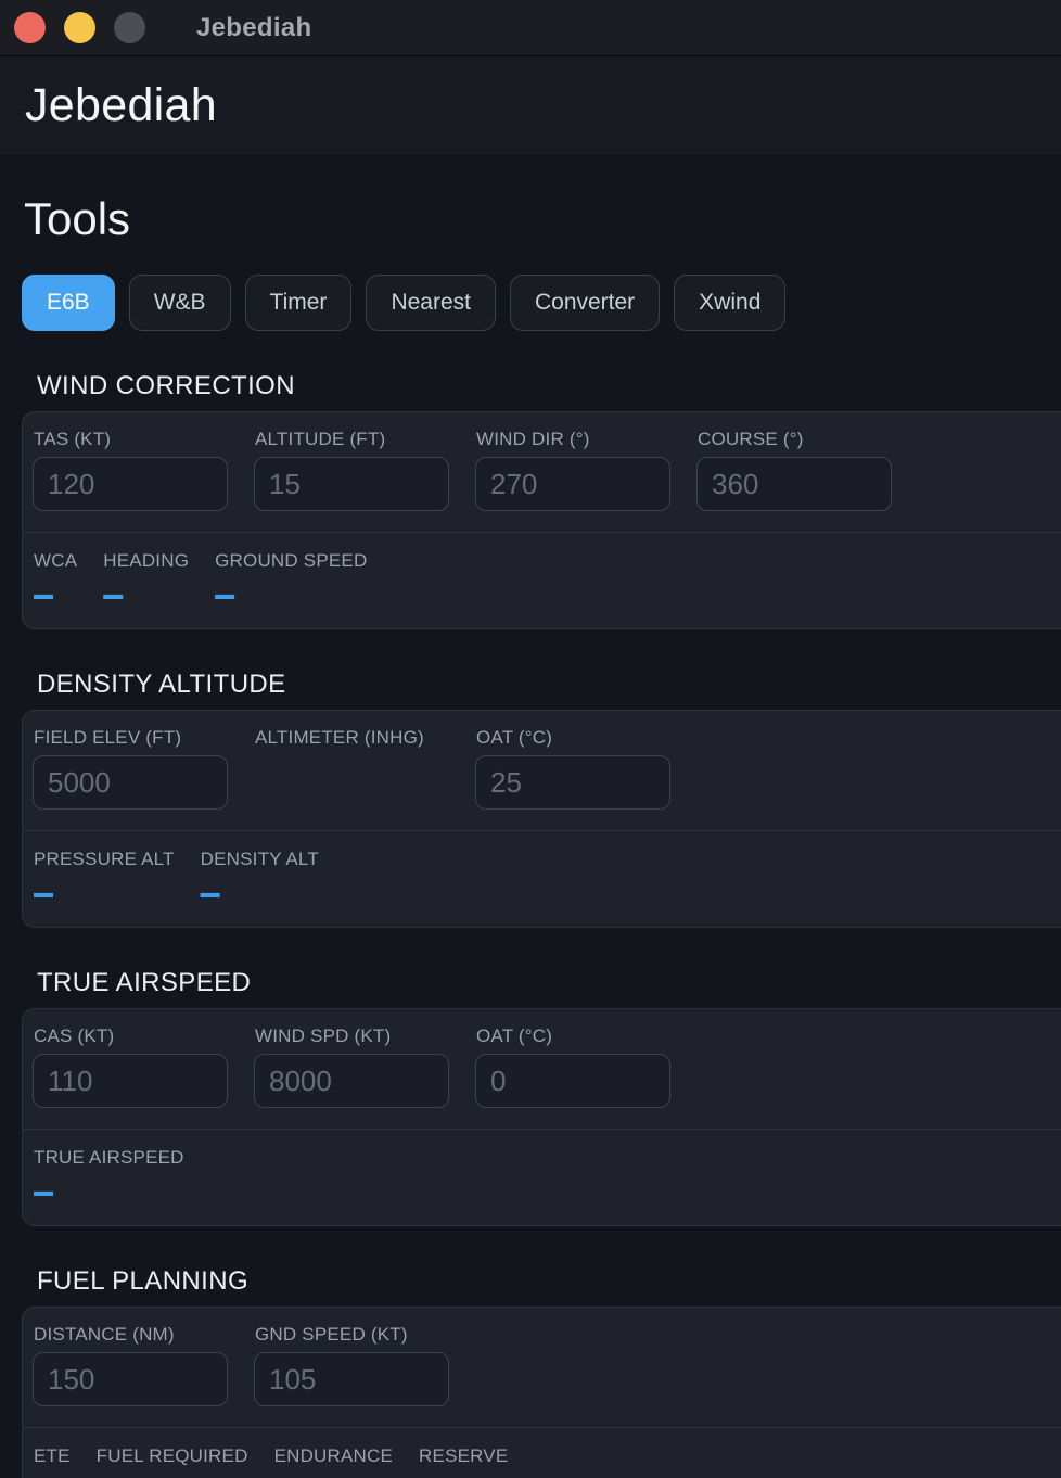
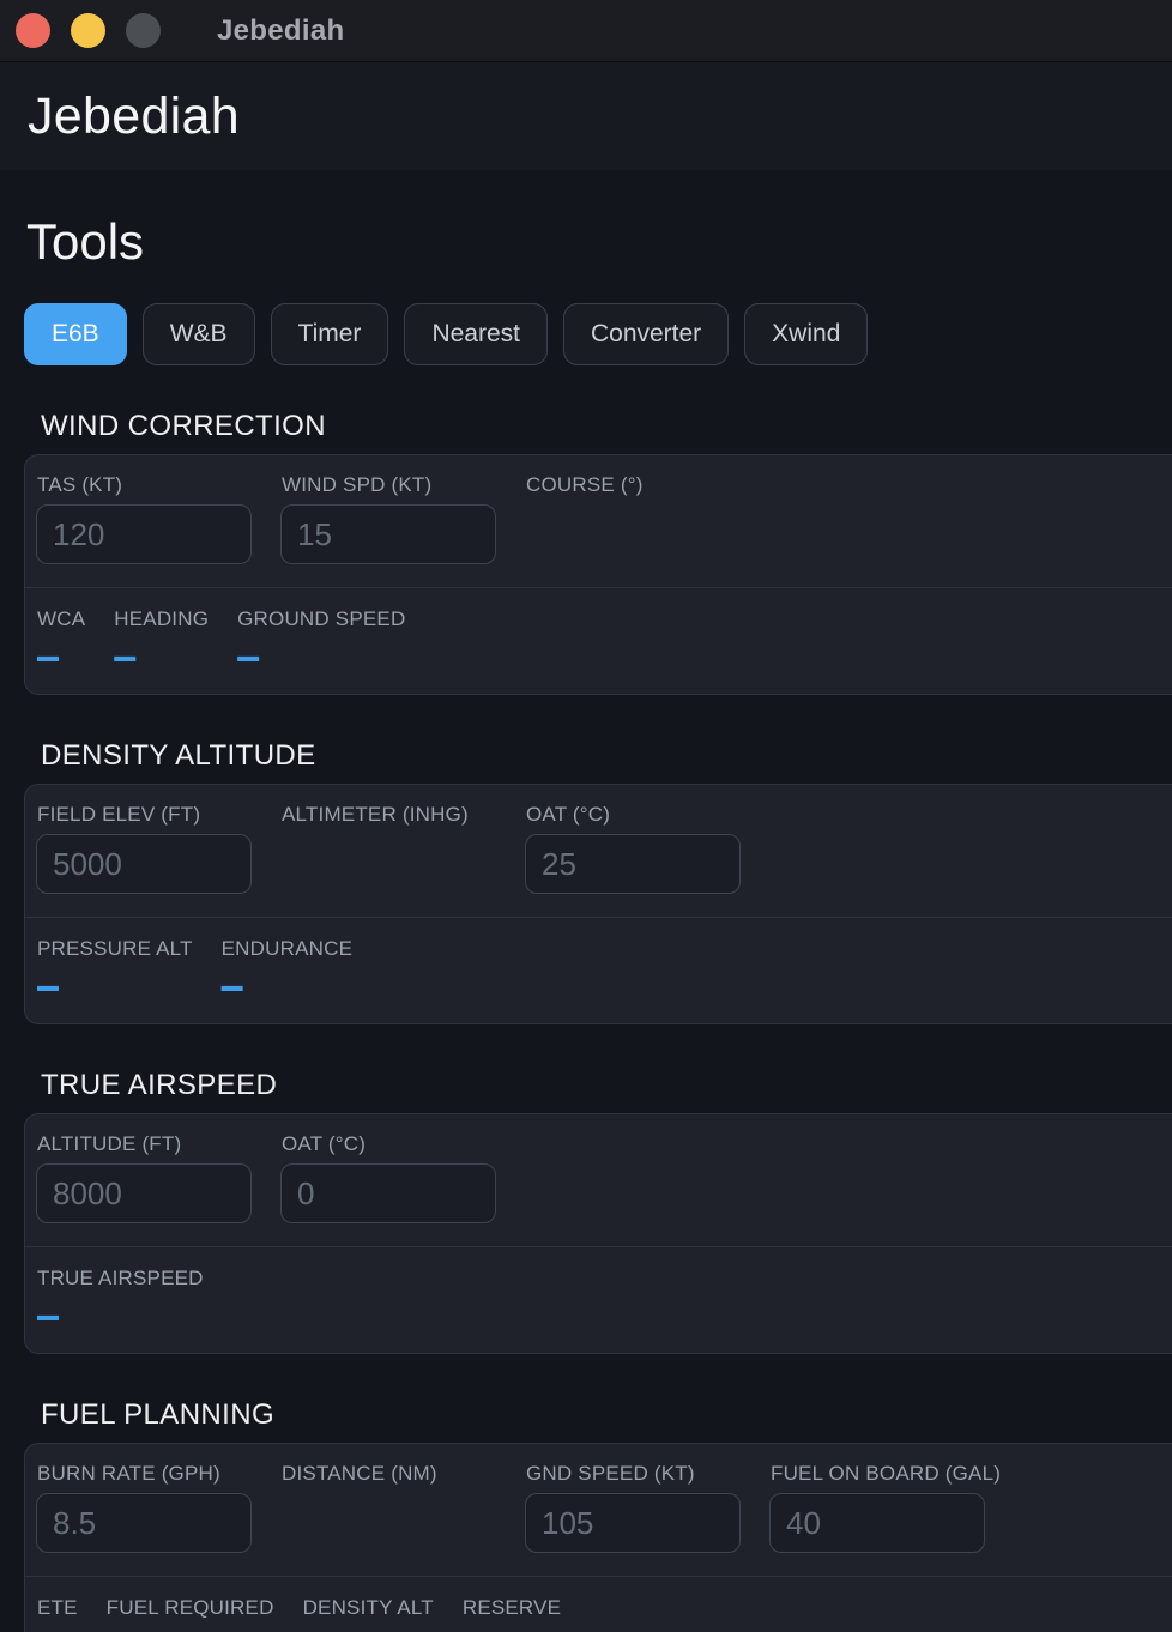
  Jebediah
  Jebediah
  Tools
  E6B
  W&B
  Timer
  Nearest
  Converter
  Xwind
  WIND CORRECTION
  TAS (KT)
  120
- ALTITUDE (FT)
+ WIND SPD (KT)
  15
- WIND DIR (°)
- 270
  COURSE (°)
- 360
  WCA
  —
  HEADING
  —
  GROUND SPEED
  —
  DENSITY ALTITUDE
  FIELD ELEV (FT)
  5000
  ALTIMETER (INHG)
  OAT (°C)
  25
  PRESSURE ALT
  —
- DENSITY ALT
+ ENDURANCE
  —
  TRUE AIRSPEED
- CAS (KT)
- 110
- WIND SPD (KT)
+ ALTITUDE (FT)
  8000
  OAT (°C)
  0
  TRUE AIRSPEED
  —
  FUEL PLANNING
+ BURN RATE (GPH)
+ 8.5
  DISTANCE (NM)
- 150
  GND SPEED (KT)
  105
+ FUEL ON BOARD (GAL)
+ 40
  ETE
  FUEL REQUIRED
- ENDURANCE
+ DENSITY ALT
  RESERVE
